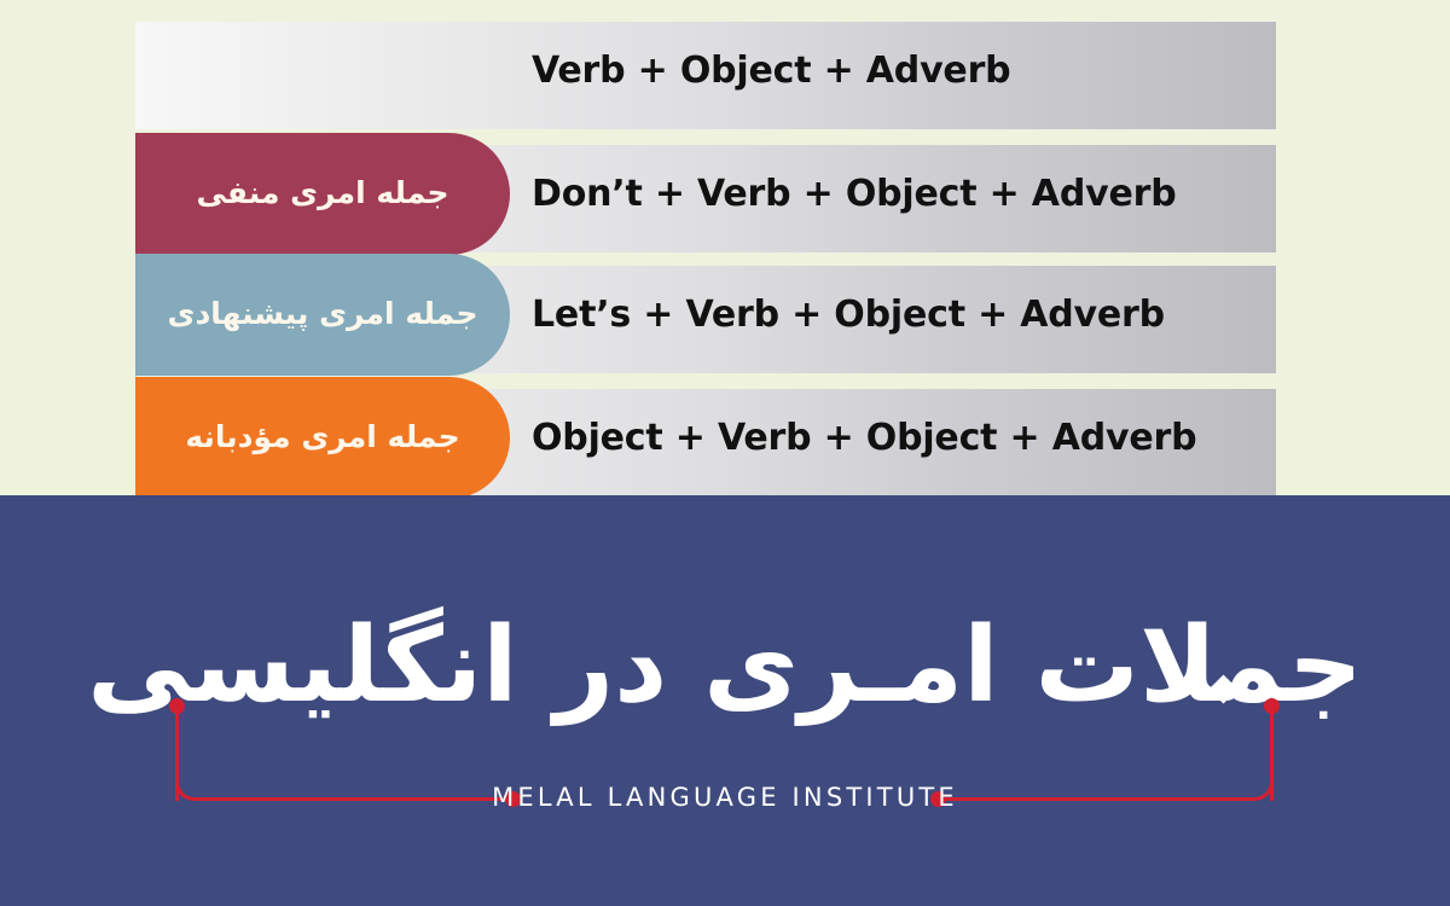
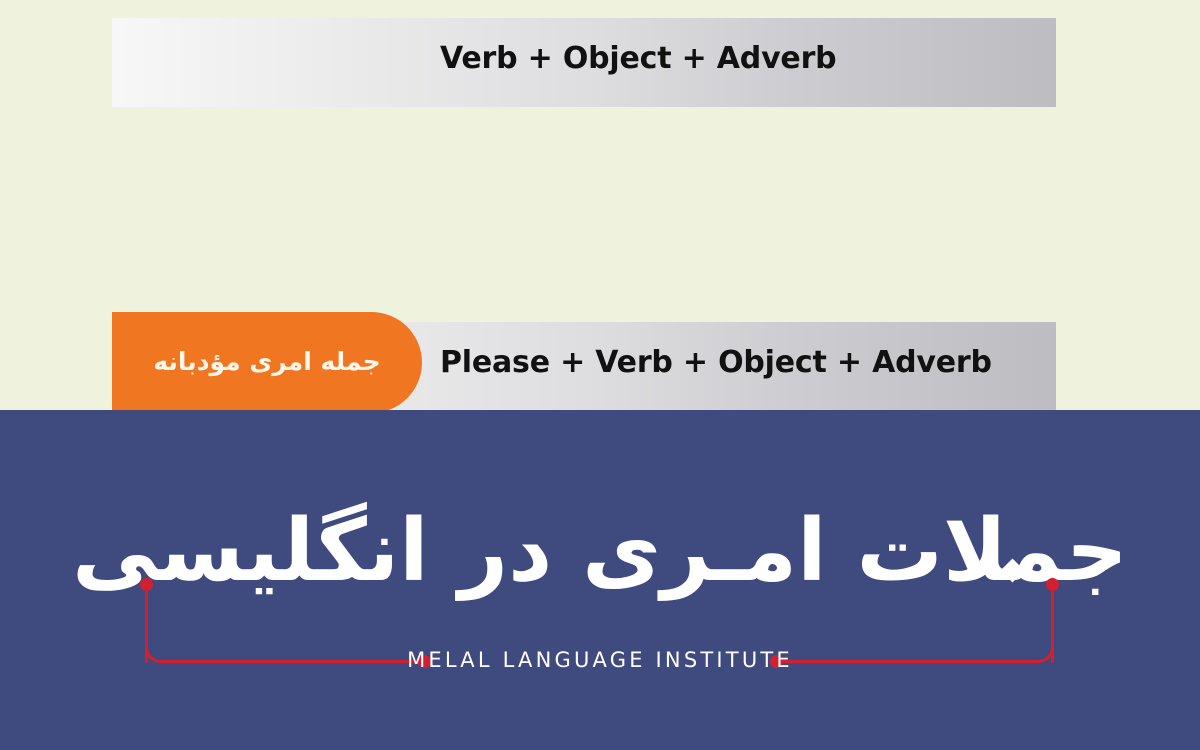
  Verb + Object + Adverb
- جمله امری منفی
- Don’t + Verb + Object + Adverb
- جمله امری پیشنهادی
- Let’s + Verb + Object + Adverb
  جمله امری مؤدبانه
- Object + Verb + Object + Adverb
+ Please + Verb + Object + Adverb
  جملات امـری در انگلیسی
  MELAL LANGUAGE INSTITUTE
